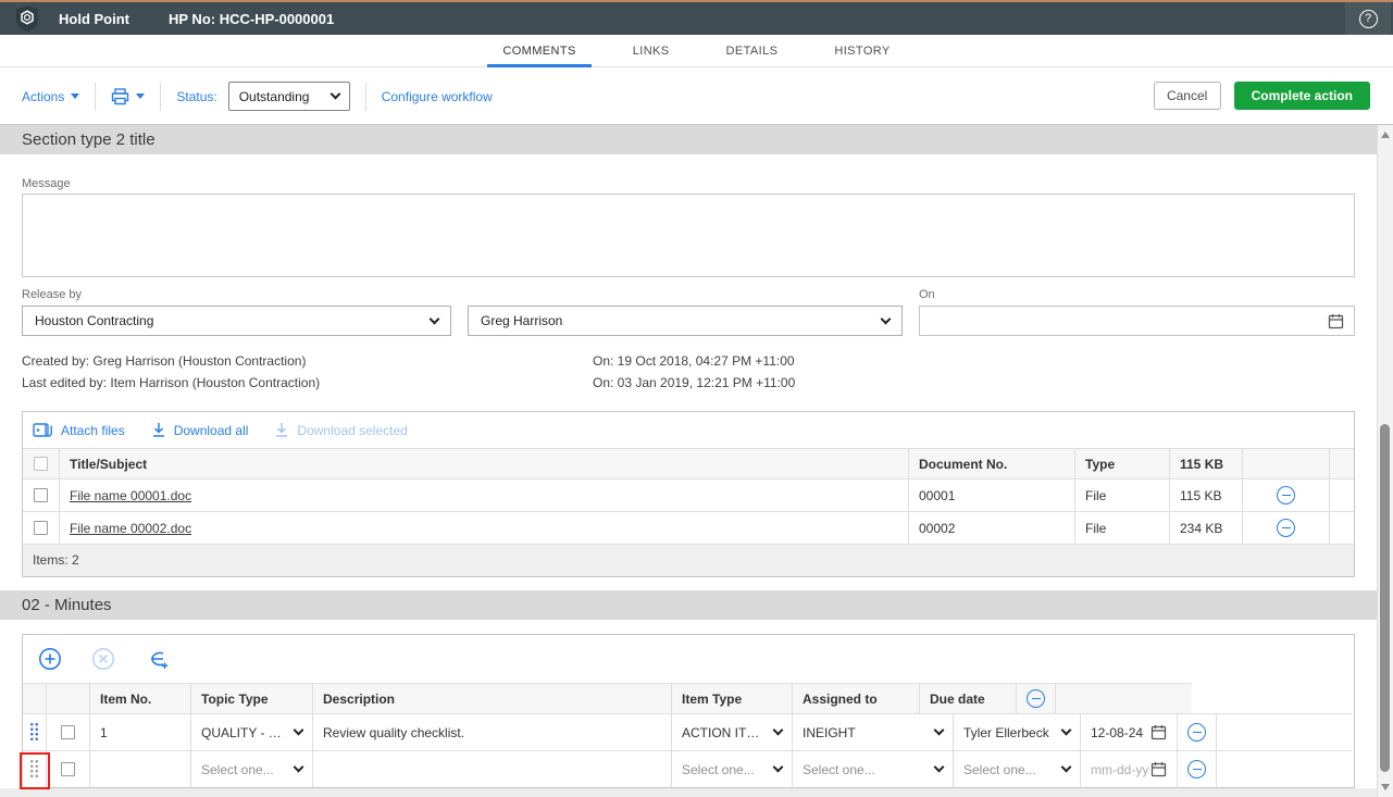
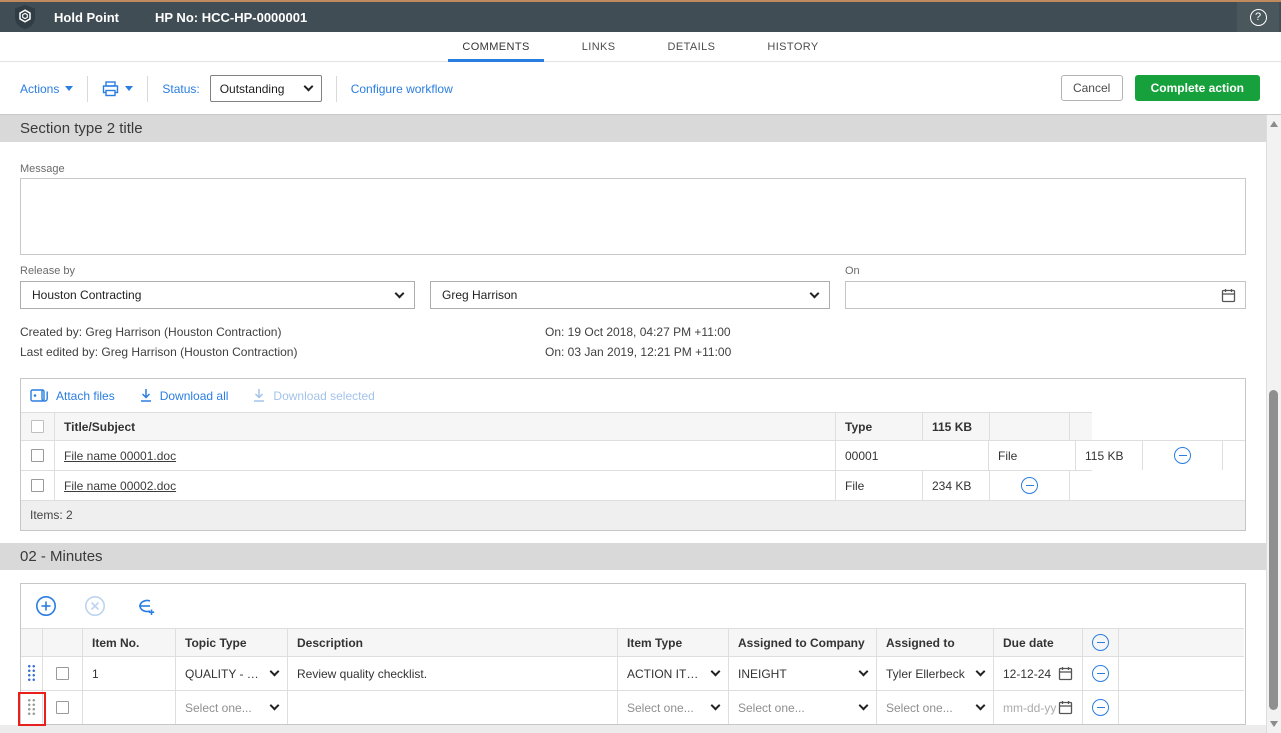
  Hold Point
  HP No: HCC-HP-0000001
  ?
  COMMENTS
  LINKS
  DETAILS
  HISTORY
  Actions
  Status:
  Outstanding
  Configure workflow
  Cancel
  Complete action
  Section type 2 title
  Message
  Release by
  On
  Houston Contracting
  Greg Harrison
  Created by: Greg Harrison (Houston Contraction)
  On: 19 Oct 2018, 04:27 PM +11:00
- Last edited by: Item Harrison (Houston Contraction)
+ Last edited by: Greg Harrison (Houston Contraction)
  On: 03 Jan 2019, 12:21 PM +11:00
  Attach files
  Download all
  Download selected
  Title/Subject
- Document No.
  Type
  115 KB
  File name 00001.doc
  00001
  File
  115 KB
  File name 00002.doc
- 00002
  File
  234 KB
  Items: 2
  02 - Minutes
  Item No.
  Topic Type
  Description
  Item Type
+ Assigned to Company
  Assigned to
  Due date
  1
  Review quality checklist.
  INEIGHT
  Tyler Ellerbeck
- 12-08-24
+ 12-12-24
  Select one...
  Select one...
  Select one...
  Select one...
  mm-dd-yy
